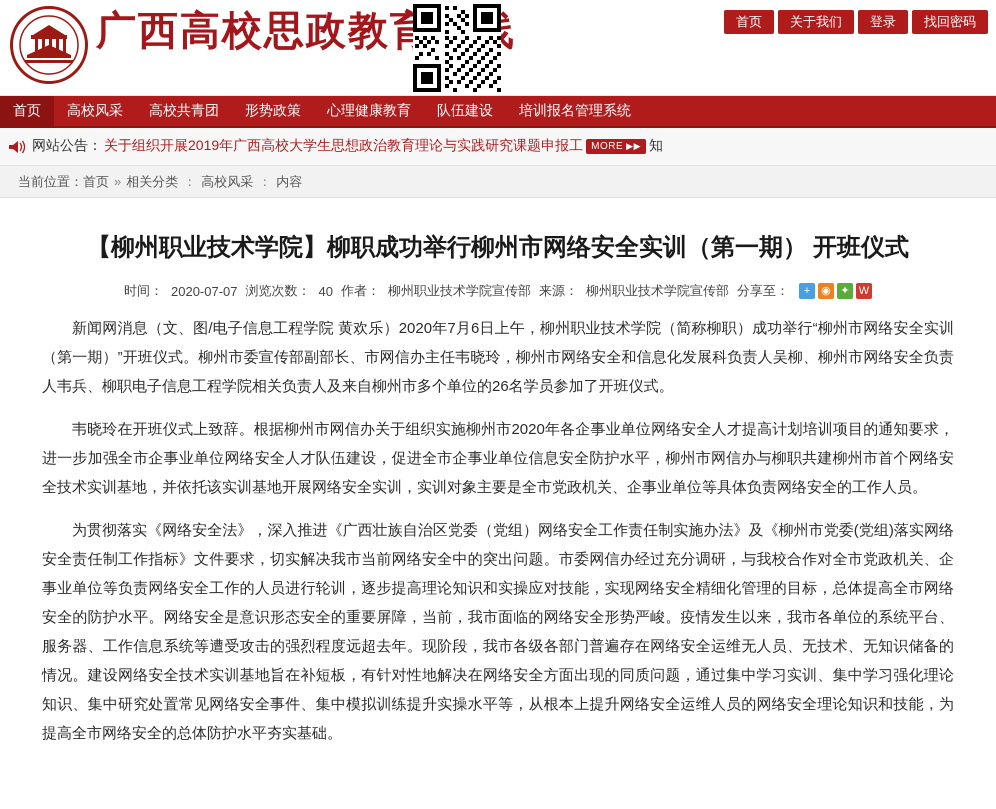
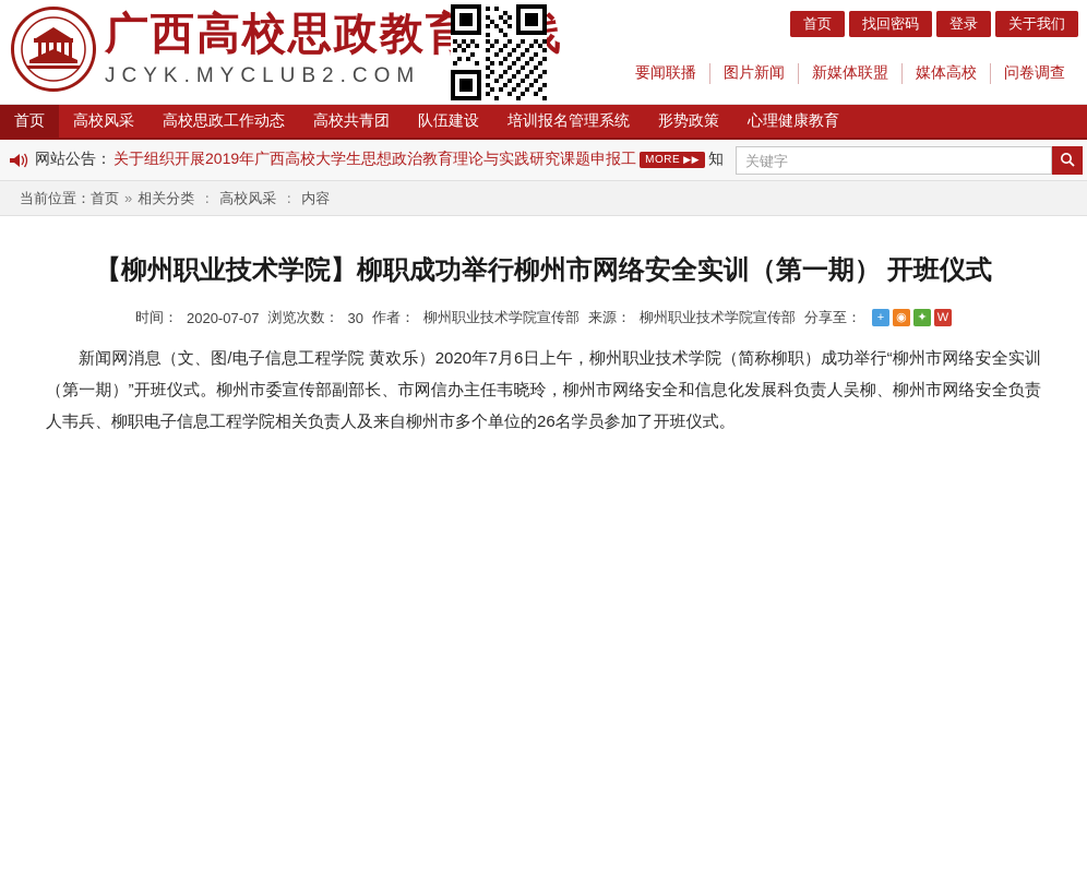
  广西高校思政教育
+ JCYK.MYCLUB2.COM
  首页
- 关于我们
+ 找回密码
  登录
- 找回密码
+ 关于我们
+ 要闻联播
+ 图片新闻
+ 新媒体联盟
+ 媒体高校
+ 问卷调查
  首页
  高校风采
+ 高校思政工作动态
  高校共青团
- 形势政策
+ 队伍建设
- 心理健康教育
+ 培训报名管理系统
- 队伍建设
+ 形势政策
- 培训报名管理系统
+ 心理健康教育
  网站公告：
  关于组织开展2019年广西高校大学生思想政治教育理论与实践研究课题申报工
  MORE
  ▶▶
  知
+ 关键字
  当前位置：
  首页
  »
  相关分类
  ：
  高校风采
  ：
  内容
  【柳州职业技术学院】柳职成功举行柳州市网络安全实训（第一期） 开班仪式
  时间：
  2020-07-07
  浏览次数：
- 40
+ 30
  作者：
  柳州职业技术学院宣传部
  来源：
  柳州职业技术学院宣传部
  分享至：
  +
  ◉
  ✦
  W
  新闻网消息（文、图/电子信息工程学院 黄欢乐）2020年7月6日上午，柳州职业技术学院（简称柳职）成功举行“柳州市网络安全实训（第一期）”开班仪式。柳州市委宣传部副部长、市网信办主任韦晓玲，柳州市网络安全和信息化发展科负责人吴柳、柳州市网络安全负责人韦兵、柳职电子信息工程学院相关负责人及来自柳州市多个单位的26名学员参加了开班仪式。
- 韦晓玲在开班仪式上致辞。根据柳州市网信办关于组织实施柳州市2020年各企事业单位网络安全人才提高计划培训项目的通知要求，进一步加强全市企事业单位网络安全人才队伍建设，促进全市企事业单位信息安全防护水平，柳州市网信办与柳职共建柳州市首个网络安全技术实训基地，并依托该实训基地开展网络安全实训，实训对象主要是全市党政机关、企事业单位等具体负责网络安全的工作人员。
- 为贯彻落实《网络安全法》，深入推进《广西壮族自治区党委（党组）网络安全工作责任制实施办法》及《柳州市党委(党组)落实网络安全责任制工作指标》文件要求，切实解决我市当前网络安全中的突出问题。市委网信办经过充分调研，与我校合作对全市党政机关、企事业单位等负责网络安全工作的人员进行轮训，逐步提高理论知识和实操应对技能，实现网络安全精细化管理的目标，总体提高全市网络安全的防护水平。网络安全是意识形态安全的重要屏障，当前，我市面临的网络安全形势严峻。疫情发生以来，我市各单位的系统平台、服务器、工作信息系统等遭受攻击的强烈程度远超去年。现阶段，我市各级各部门普遍存在网络安全运维无人员、无技术、无知识储备的情况。建设网络安全技术实训基地旨在补短板，有针对性地解决在网络安全方面出现的同质问题，通过集中学习实训、集中学习强化理论知识、集中研究处置常见网络安全事件、集中模拟训练提升实操水平等，从根本上提升网络安全运维人员的网络安全理论知识和技能，为提高全市网络安全的总体防护水平夯实基础。
